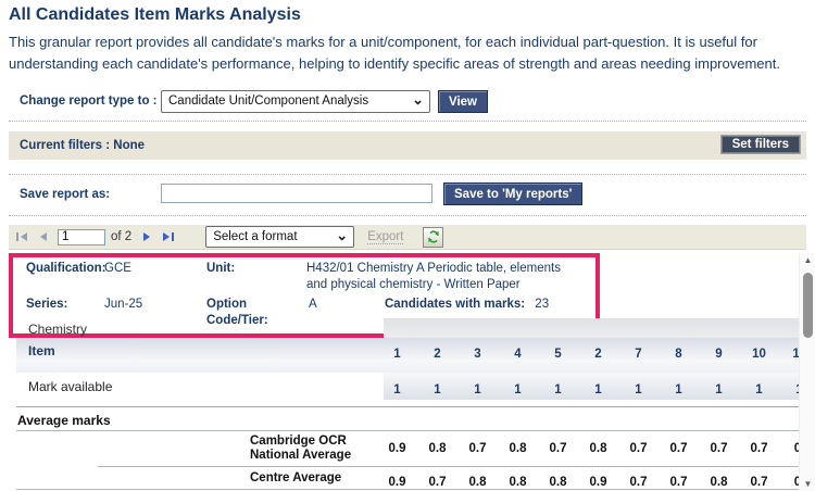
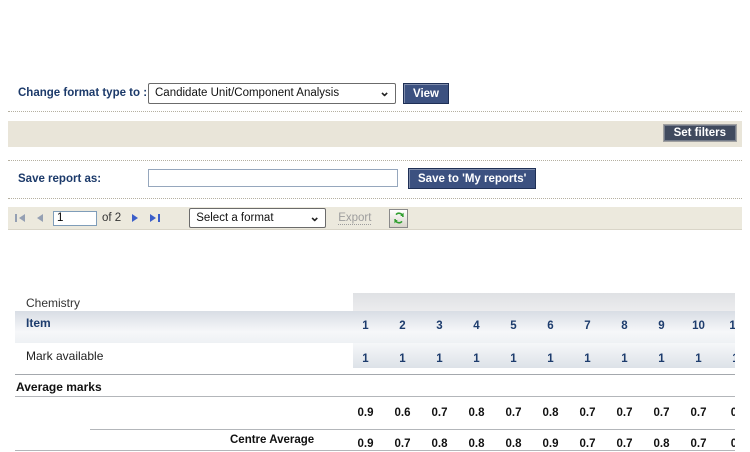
- All Candidates Item Marks Analysis
- This granular report provides all candidate's marks for a unit/component, for each individual part-question. It is useful for understanding each candidate's performance, helping to identify specific areas of strength and areas needing improvement.
- Change report type to :
+ Change format type to :
  Candidate Unit/Component Analysis
  ⌄
  View
- Current filters : None
  Set filters
  Save report as:
  Save to 'My reports'
  1
  of 2
  Select a format
  ⌄
  Export
- Qualification:
- GCE
- Unit:
- H432/01 Chemistry A Periodic table, elements and physical chemistry - Written Paper
- Series:
- Jun-25
- Option Code/Tier:
- A
- Candidates with marks: 23
  Chemistry
  Item
- 1 2 3 4 5 2 7 8 9 10 1
+ 1 2 3 4 5 6 7 8 9 10 1
  Mark available
  1 1 1 1 1 1 1 1 1 1
  Average marks
- Cambridge OCR National Average
- 0.9 0.8 0.7 0.8 0.7 0.8 0.7 0.7 0.7 0.7 0
+ 0.9 0.6 0.7 0.8 0.7 0.8 0.7 0.7 0.7 0.7 0
  Centre Average
  0.9 0.7 0.8 0.8 0.8 0.9 0.7 0.7 0.8 0.7 0
- ▲
- ▼
